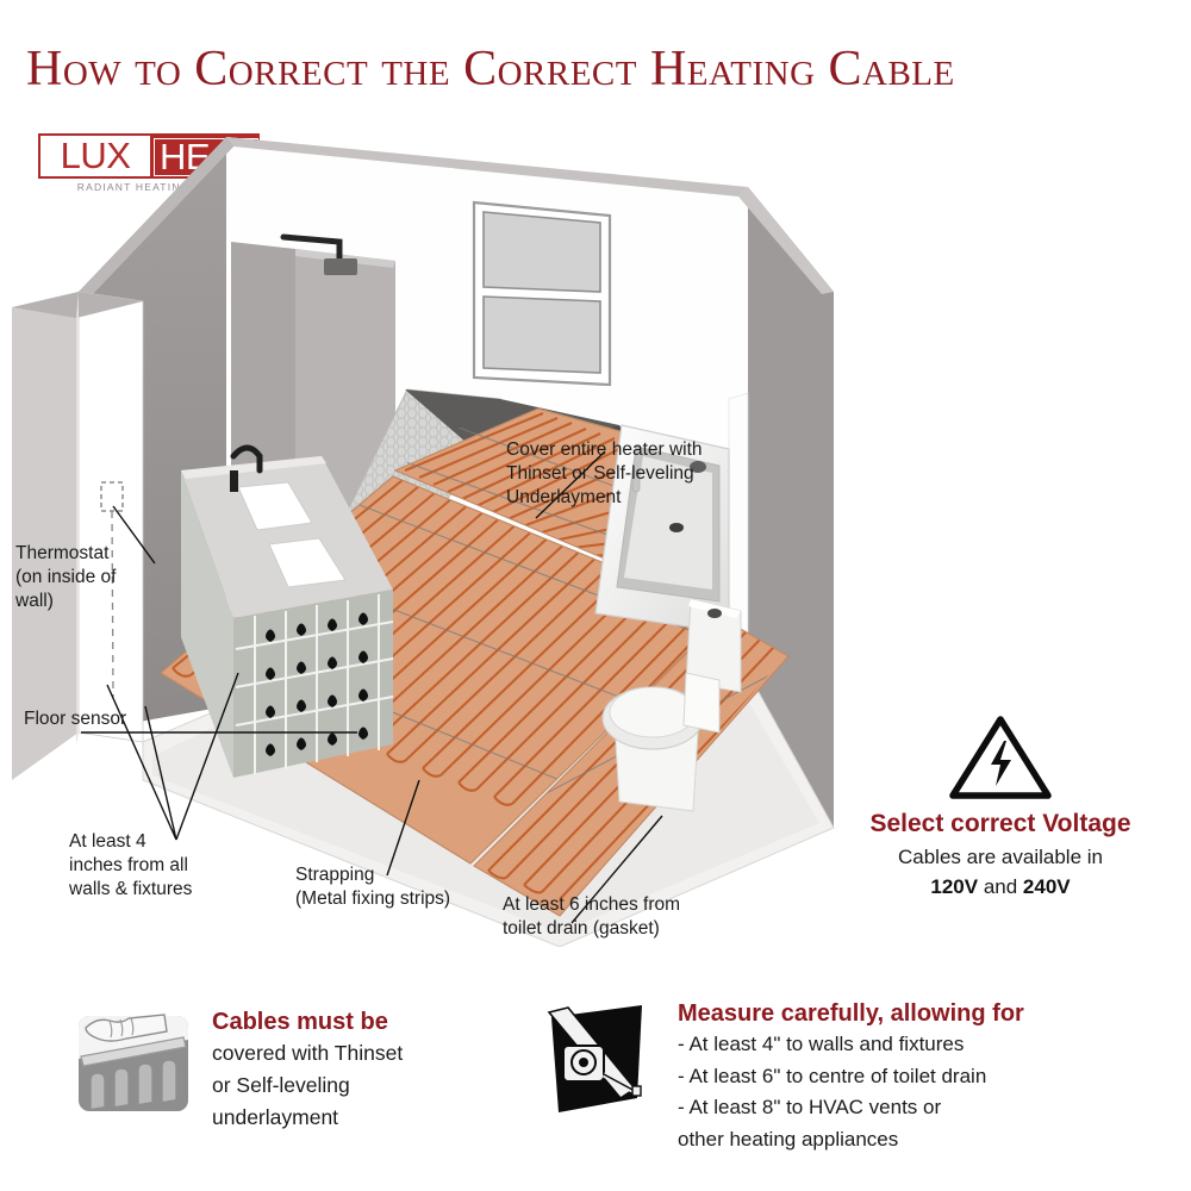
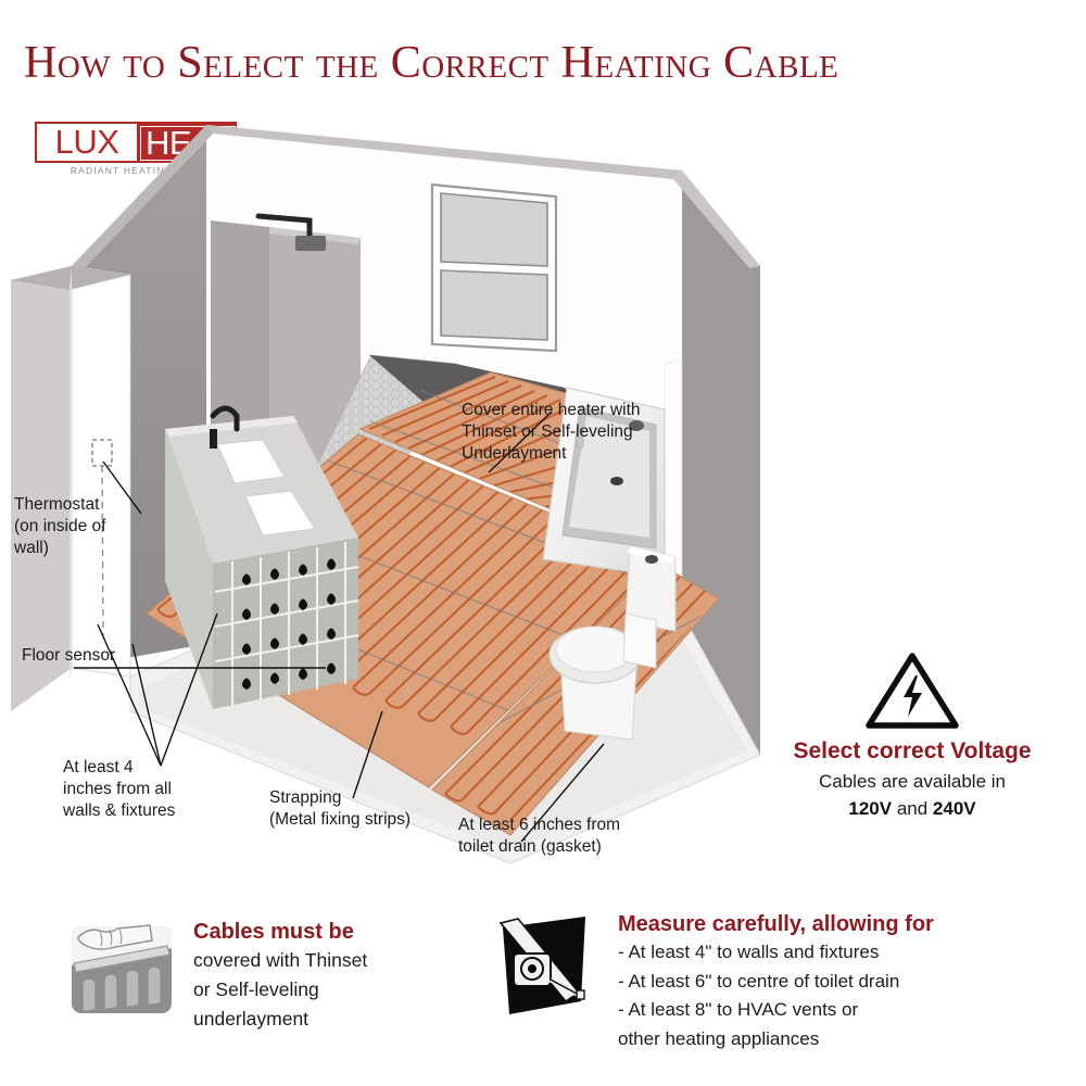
- How to Correct the Correct Heating Cable
+ How to Select the Correct Heating Cable
  LUX
  Thermostat
  (on inside of
  wall)
  Floor sensor
  At least 4
  inches from all
  walls & fixtures
  Strapping
  (Metal fixing strips)
  At least 6 inches from
  toilet drain (gasket)
  Cover entire heater with
  Thinset or Self-leveling
  Underlayment
  Select correct Voltage
  Cables are available in
  120V and 240V
  Cables must be
  covered with Thinset
  or Self-leveling
  underlayment
  Measure carefully, allowing for
  - At least 4" to walls and fixtures
  - At least 6" to centre of toilet drain
  - At least 8" to HVAC vents or
  other heating appliances
